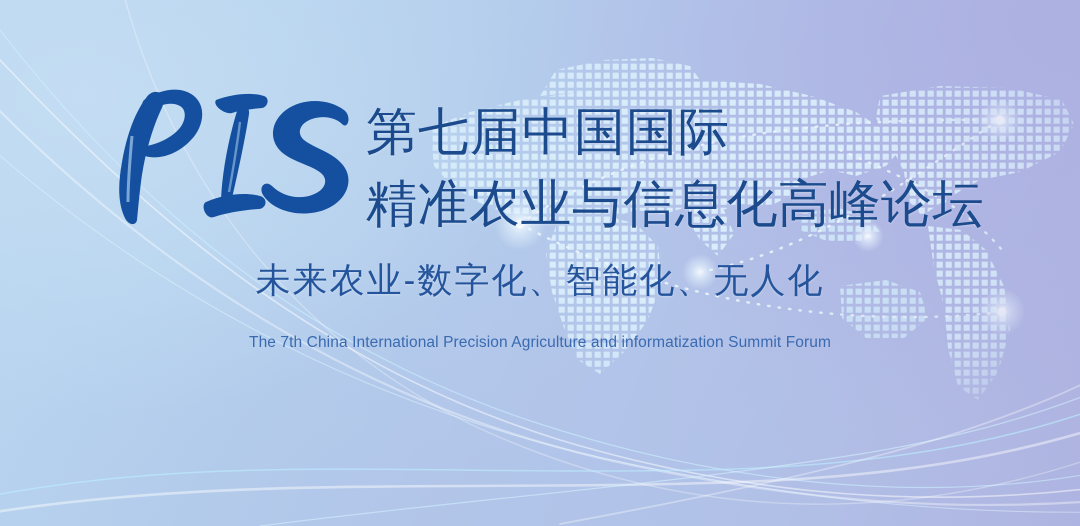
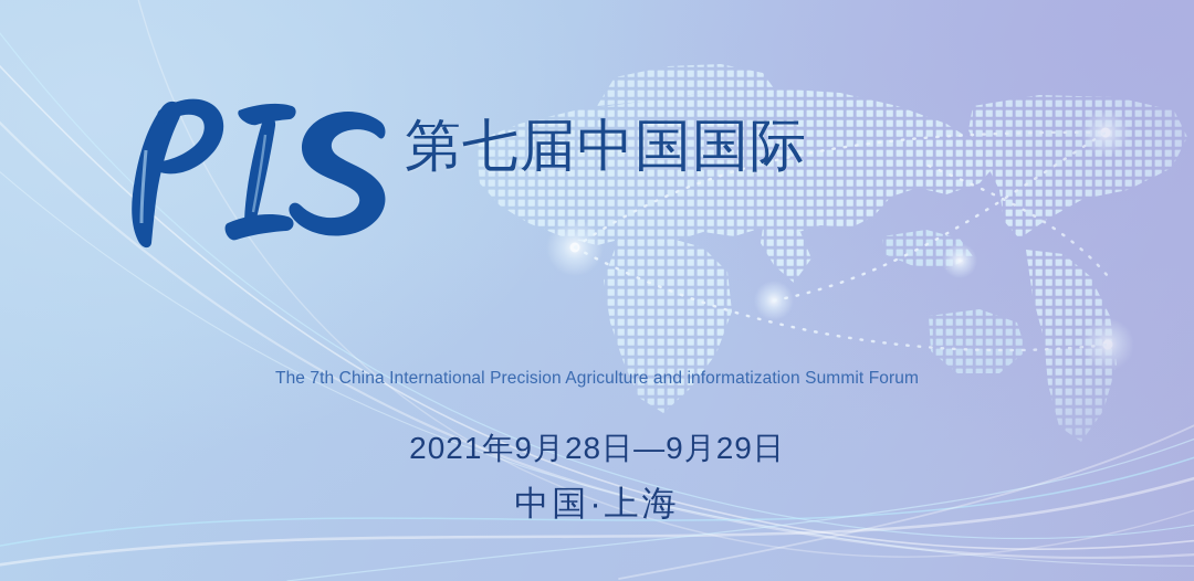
  第七届中国国际
- 精准农业与信息化高峰论坛
- 未来农业-数字化、智能化、无人化
  The 7th China International Precision Agriculture and informatization Summit Forum
+ 2021年9月28日—9月29日
+ 中国·上海
